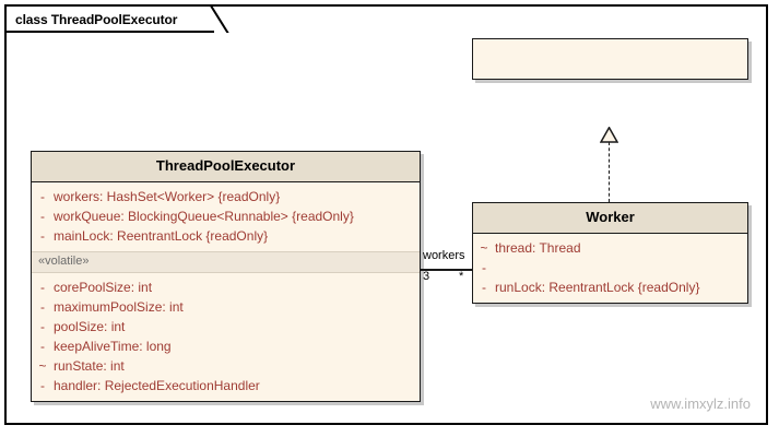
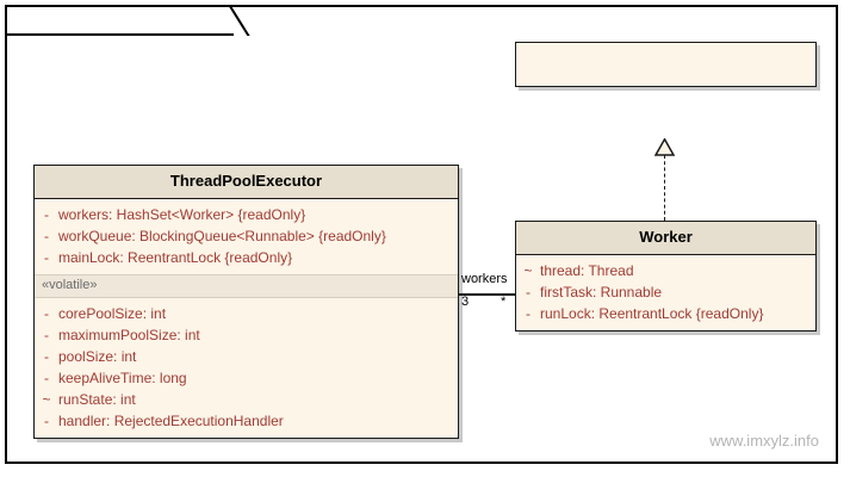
- class ThreadPoolExecutor
  ThreadPoolExecutor
  -
  workers: HashSet<Worker> {readOnly}
  -
  workQueue: BlockingQueue<Runnable> {readOnly}
  -
  mainLock: ReentrantLock {readOnly}
  «volatile»
  -
  corePoolSize: int
  -
  maximumPoolSize: int
  -
  poolSize: int
  -
  keepAliveTime: long
  ~
  runState: int
  -
  handler: RejectedExecutionHandler
  Worker
  ~
  thread: Thread
  -
+ firstTask: Runnable
  -
  runLock: ReentrantLock {readOnly}
  workers
  3
  *
  www.imxylz.info
